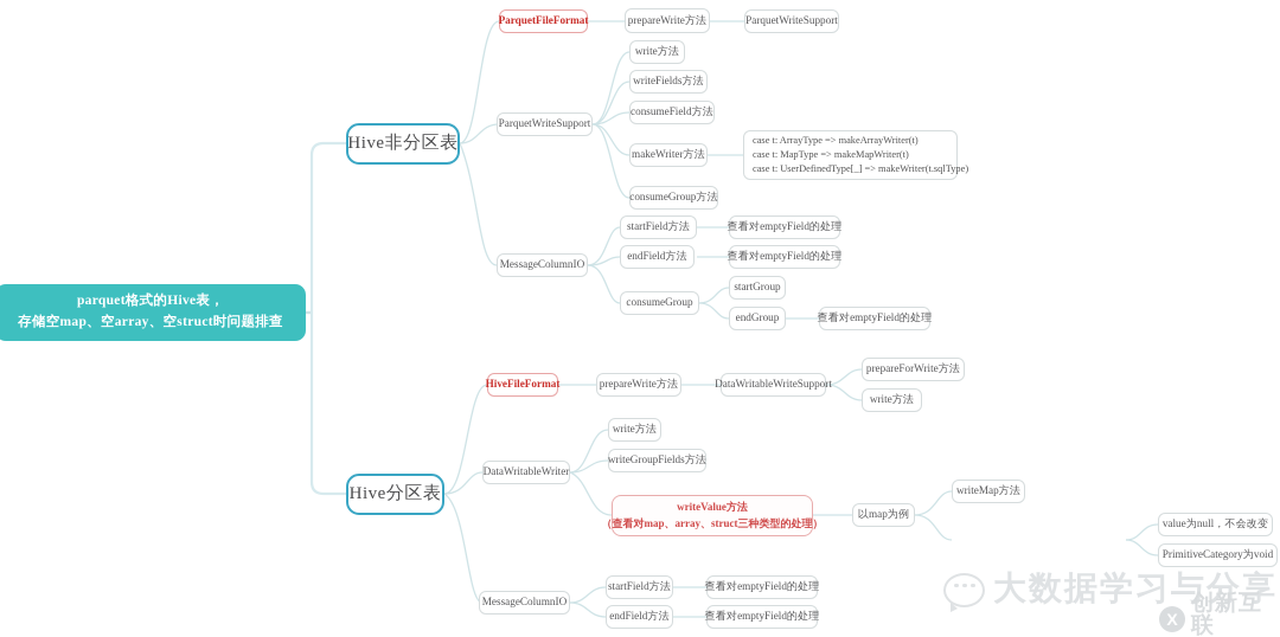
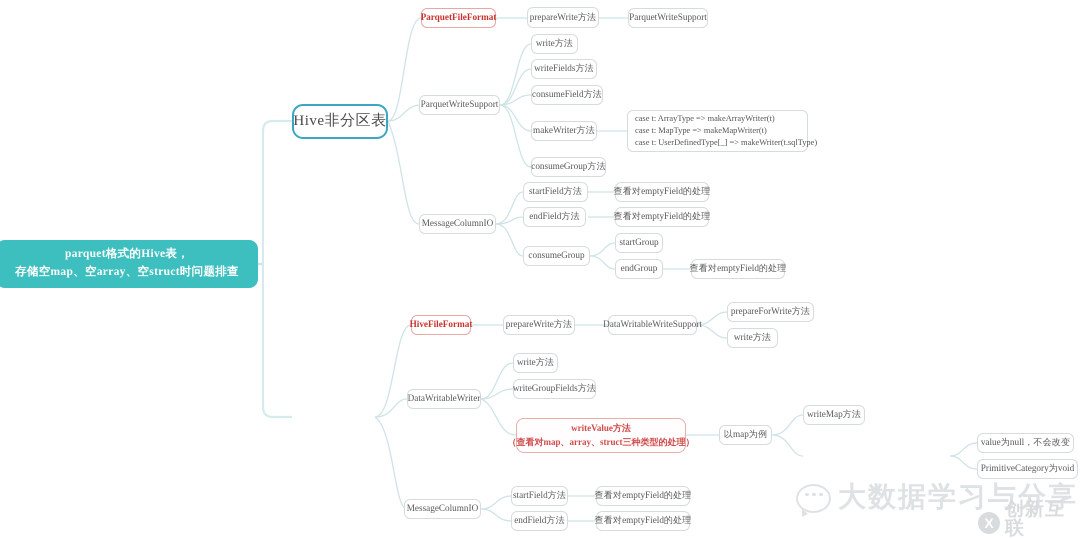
  parquet格式的Hive表，
  存储空map、空array、空struct时问题排查
  Hive非分区表
- Hive分区表
  ParquetFileFormat
  prepareWrite方法
  ParquetWriteSupport
  ParquetWriteSupport
  write方法
  writeFields方法
  consumeField方法
  makeWriter方法
  case t: ArrayType => makeArrayWriter(t)
  case t: MapType => makeMapWriter(t)
  case t: UserDefinedType[_] => makeWriter(t.sqlType)
  consumeGroup方法
  MessageColumnIO
  startField方法
  查看对emptyField的处理
  endField方法
  查看对emptyField的处理
  consumeGroup
  startGroup
  endGroup
  查看对emptyField的处理
  HiveFileFormat
  prepareWrite方法
  DataWritableWriteSupport
  prepareForWrite方法
  write方法
  DataWritableWriter
  write方法
  writeGroupFields方法
  writeValue方法
  （查看对map、array、struct三种类型的处理）
  以map为例
  writeMap方法
  value为null，不会改变
  PrimitiveCategory为void
  MessageColumnIO
  startField方法
  查看对emptyField的处理
  endField方法
  查看对emptyField的处理
  大数据学习与分享
  X
  创新互联
